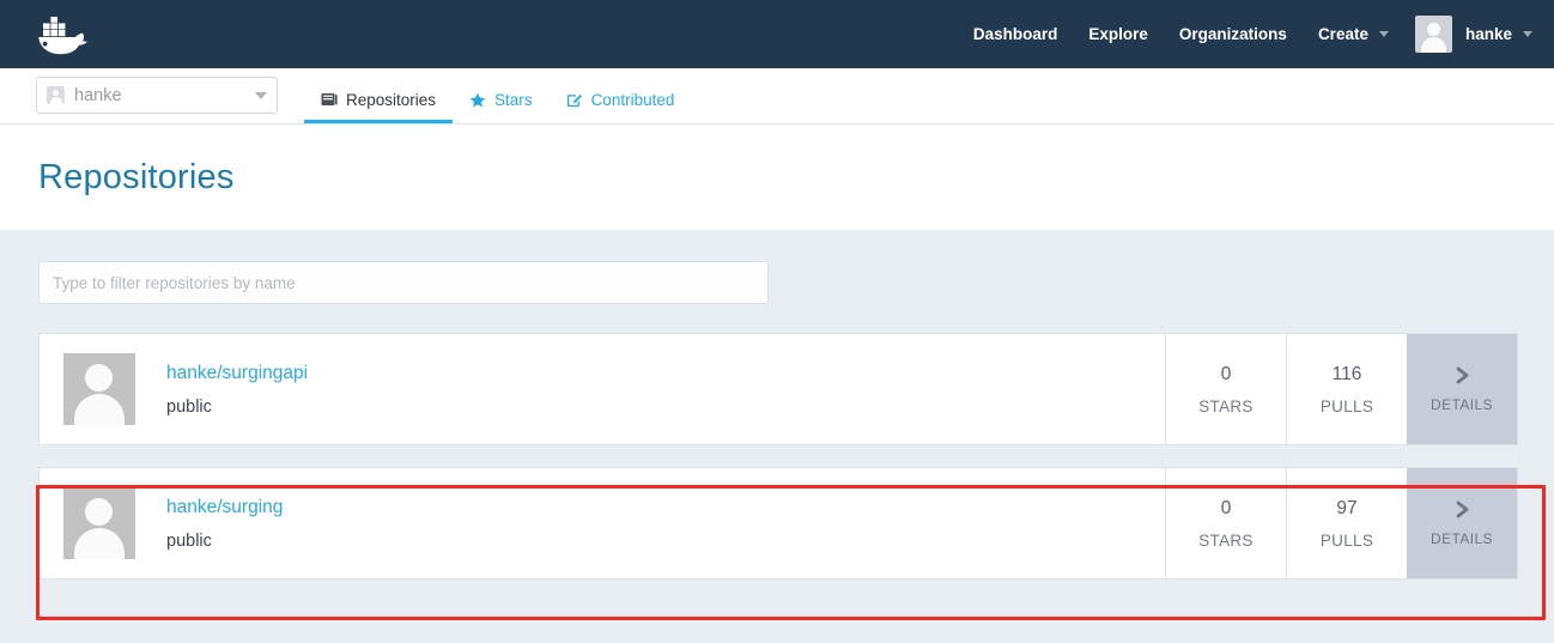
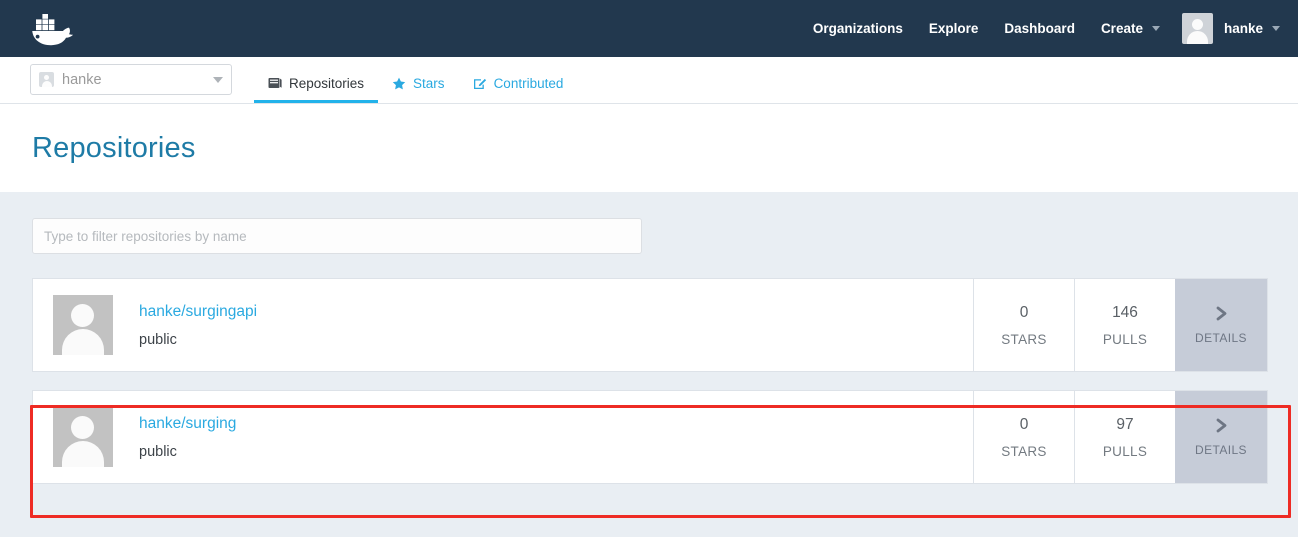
- Dashboard
+ Organizations
  Explore
- Organizations
+ Dashboard
  Create
  hanke
  hanke
  Repositories
  Stars
  Contributed
  Repositories
  Type to filter repositories by name
  hanke/surgingapi
  public
  0
  STARS
- 116
+ 146
  PULLS
  DETAILS
  hanke/surging
  public
  0
  STARS
  97
  PULLS
  DETAILS
